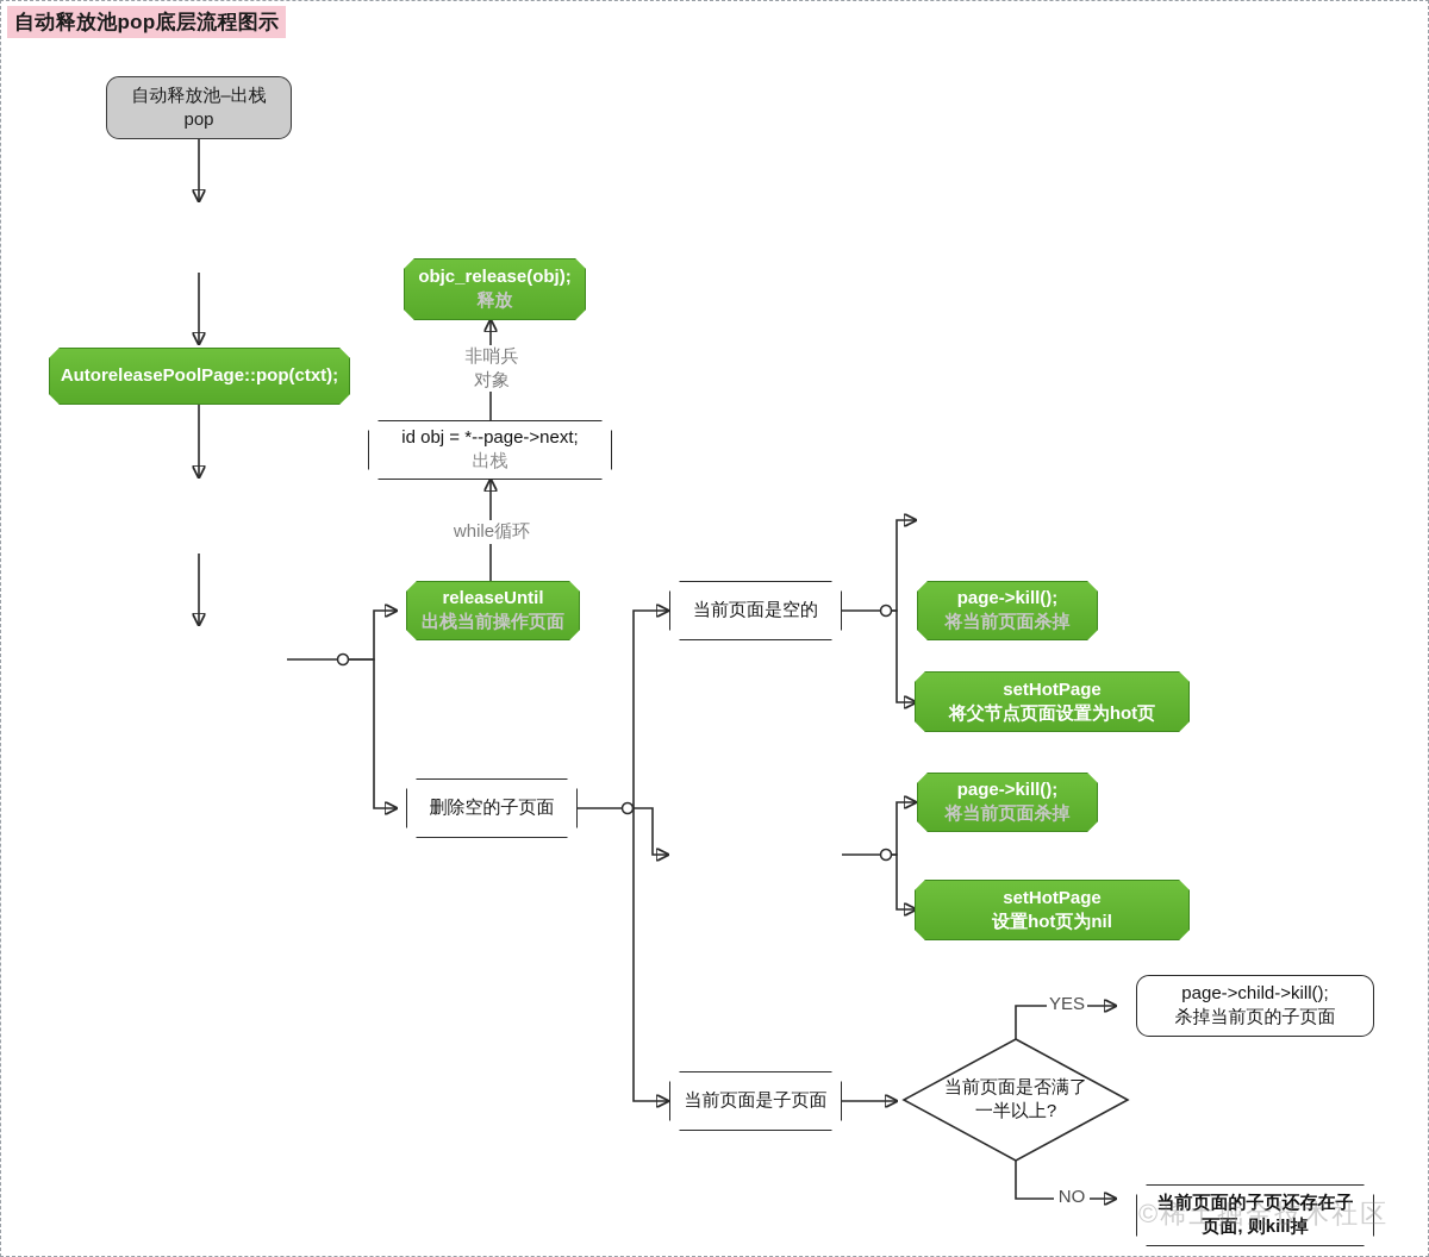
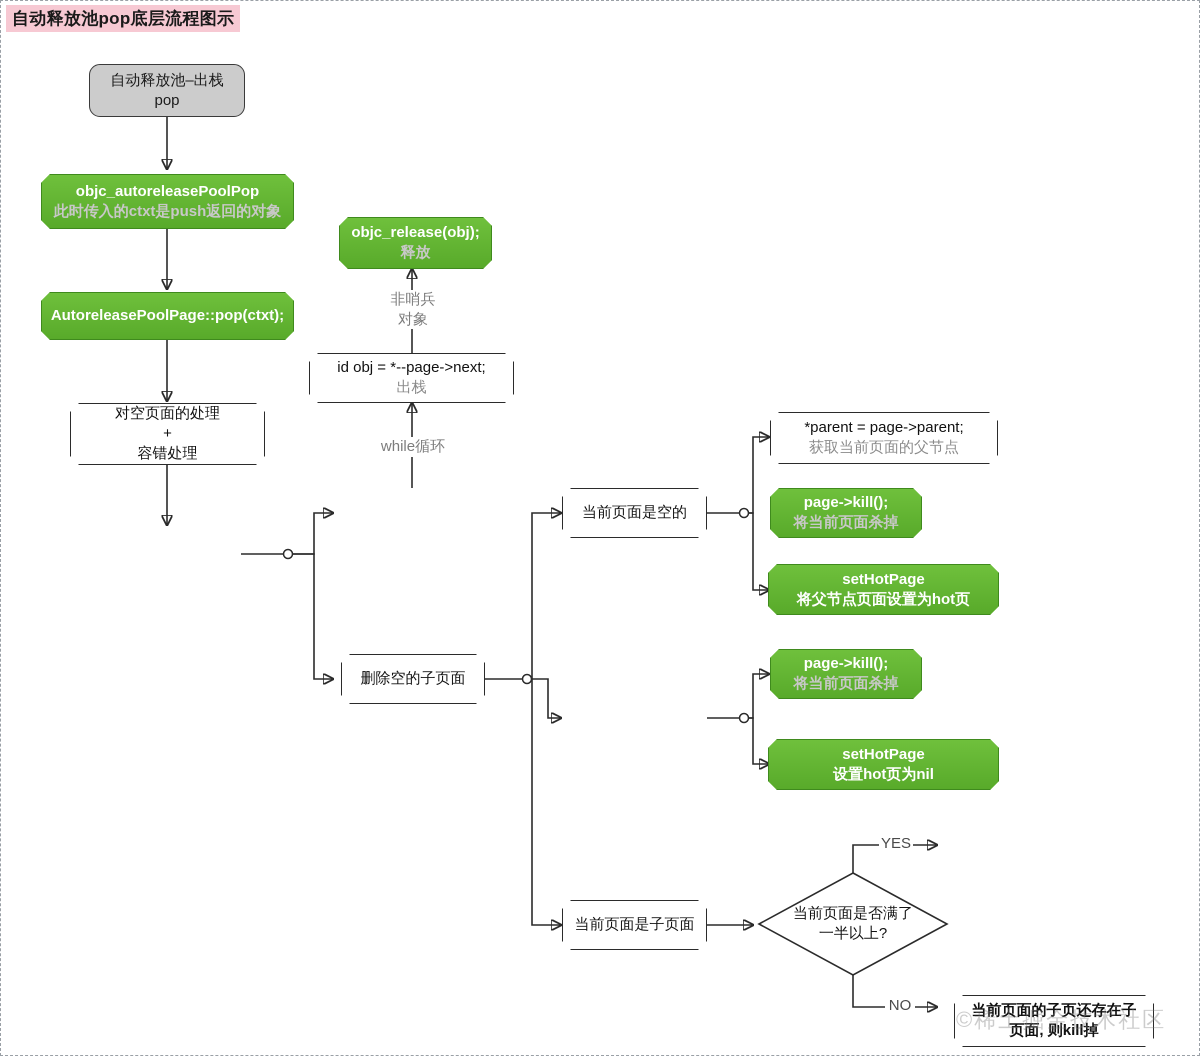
  自动释放池pop底层流程图示
  自动释放池–出栈
  pop
+ objc_autoreleasePoolPop
+ 此时传入的ctxt是push返回的对象
  AutoreleasePoolPage::pop(ctxt);
+ 对空页面的处理
+ +
+ 容错处理
  objc_release(obj);
  释放
  id obj = *--page->next;
  出栈
- releaseUntil
- 出栈当前操作页面
  删除空的子页面
  当前页面是空的
+ *parent = page->parent;
+ 获取当前页面的父节点
  page->kill();
  将当前页面杀掉
  setHotPage
  将父节点页面设置为hot页
  page->kill();
  将当前页面杀掉
  setHotPage
  设置hot页为nil
  当前页面是子页面
  当前页面是否满了
  一半以上?
- page->child->kill();
- 杀掉当前页的子页面
  当前页面的子页还存在子
  页面, 则kill掉
  非哨兵
  对象
  while循环
  YES
  NO
  ©稀土掘金技术社区
